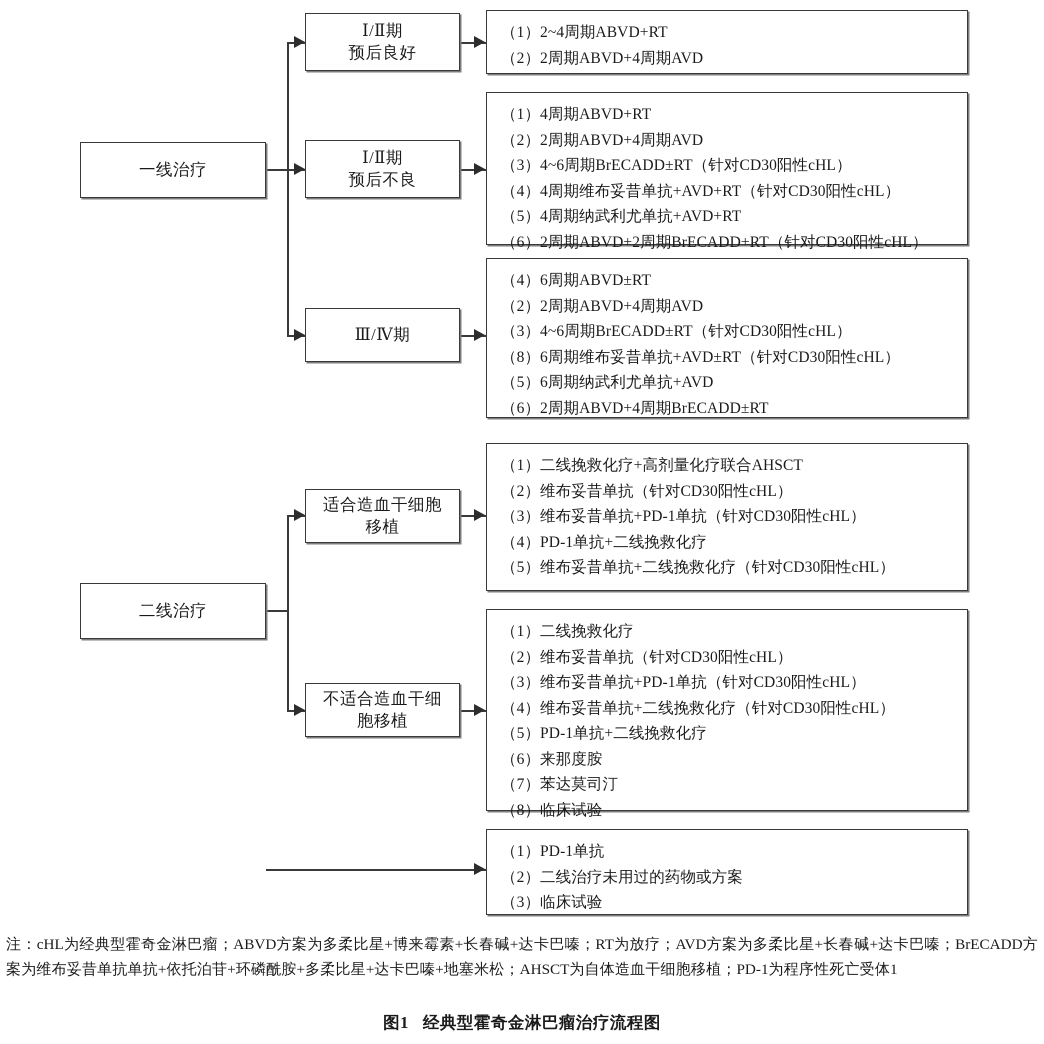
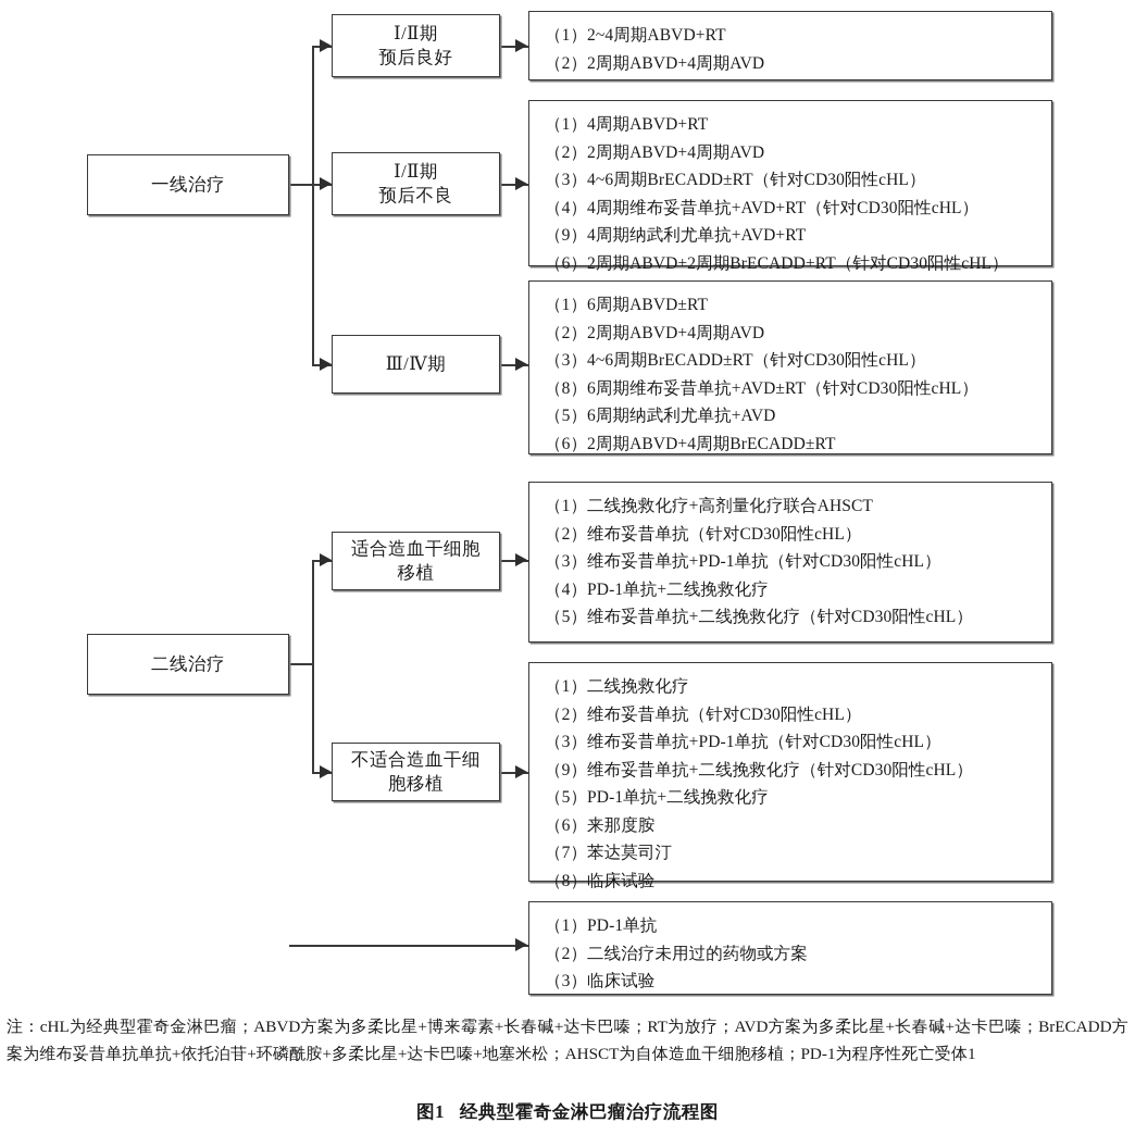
  一线治疗
  二线治疗
  Ⅰ/Ⅱ期
  预后良好
  Ⅰ/Ⅱ期
  预后不良
  Ⅲ/Ⅳ期
  适合造血干细胞
  移植
  不适合造血干细
  胞移植
  （1）2~4周期ABVD+RT
  （2）2周期ABVD+4周期AVD
  （1）4周期ABVD+RT
  （2）2周期ABVD+4周期AVD
  （3）4~6周期BrECADD±RT（针对CD30阳性cHL）
  （4）4周期维布妥昔单抗+AVD+RT（针对CD30阳性cHL）
- （5）4周期纳武利尤单抗+AVD+RT
+ （9）4周期纳武利尤单抗+AVD+RT
  （6）2周期ABVD+2周期BrECADD+RT（针对CD30阳性cHL）
- （4）6周期ABVD±RT
+ （1）6周期ABVD±RT
  （2）2周期ABVD+4周期AVD
  （3）4~6周期BrECADD±RT（针对CD30阳性cHL）
  （8）6周期维布妥昔单抗+AVD±RT（针对CD30阳性cHL）
  （5）6周期纳武利尤单抗+AVD
  （6）2周期ABVD+4周期BrECADD±RT
  （1）二线挽救化疗+高剂量化疗联合AHSCT
  （2）维布妥昔单抗（针对CD30阳性cHL）
  （3）维布妥昔单抗+PD-1单抗（针对CD30阳性cHL）
  （4）PD-1单抗+二线挽救化疗
  （5）维布妥昔单抗+二线挽救化疗（针对CD30阳性cHL）
  （1）二线挽救化疗
  （2）维布妥昔单抗（针对CD30阳性cHL）
  （3）维布妥昔单抗+PD-1单抗（针对CD30阳性cHL）
- （4）维布妥昔单抗+二线挽救化疗（针对CD30阳性cHL）
+ （9）维布妥昔单抗+二线挽救化疗（针对CD30阳性cHL）
  （5）PD-1单抗+二线挽救化疗
  （6）来那度胺
  （7）苯达莫司汀
  （8）临床试验
  （1）PD-1单抗
  （2）二线治疗未用过的药物或方案
  （3）临床试验
  注：cHL为经典型霍奇金淋巴瘤；ABVD方案为多柔比星+博来霉素+长春碱+达卡巴嗪；RT为放疗；AVD方案为多柔比星+长春碱+达卡巴嗪；BrECADD方案为维布妥昔单抗单抗+依托泊苷+环磷酰胺+多柔比星+达卡巴嗪+地塞米松；AHSCT为自体造血干细胞移植；PD-1为程序性死亡受体1
  图1 经典型霍奇金淋巴瘤治疗流程图
